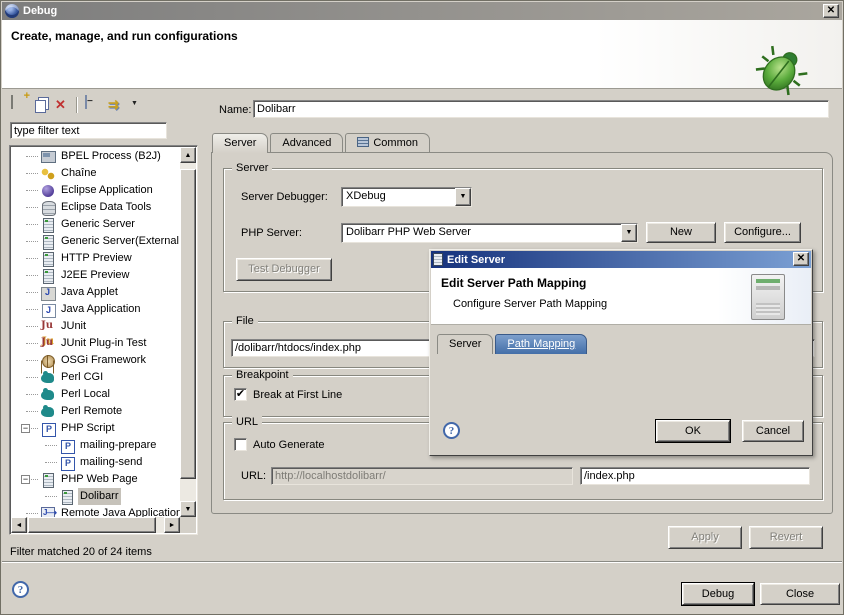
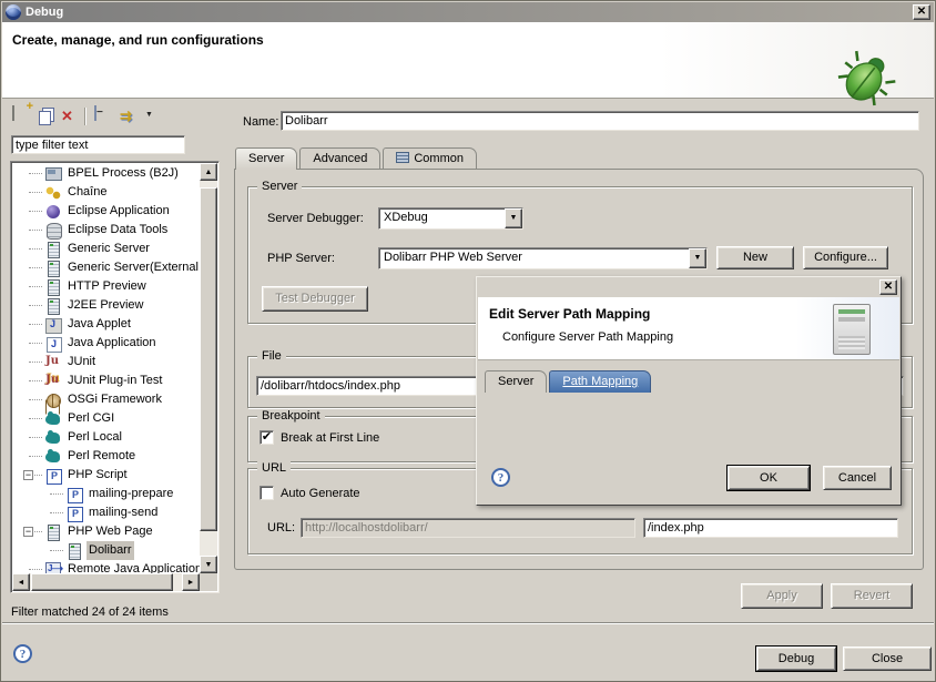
  Debug
  ✕
  Create, manage, and run configurations
  type filter text
  BPEL Process (B2J)
  Chaîne
  Eclipse Application
  Eclipse Data Tools
  Generic Server
  Generic Server(External
  HTTP Preview
  J2EE Preview
  Java Applet
  Java Application
  JUnit
  JUnit Plug-in Test
  OSGi Framework
  Perl CGI
  Perl Local
  Perl Remote
  −
  PHP Script
  mailing-prepare
  mailing-send
  −
  PHP Web Page
  Dolibarr
  Remote Java Application
- Filter matched 20 of 24 items
+ Filter matched 24 of 24 items
  Name:
  Dolibarr
  Server
  Advanced
  Common
  Server
  Server Debugger:
  XDebug
  PHP Server:
  Dolibarr PHP Web Server
  New
  Configure...
  Test Debugger
  File
  /dolibarr/htdocs/index.php
  Breakpoint
  ✔
  Break at First Line
  URL
  Auto Generate
  URL:
  http://localhostdolibarr/
  /index.php
  Apply
  Revert
  ?
  Debug
  Close
- Edit Server
  ✕
  Edit Server Path Mapping
  Configure Server Path Mapping
  Server
  Path Mapping
  ?
  OK
  Cancel
